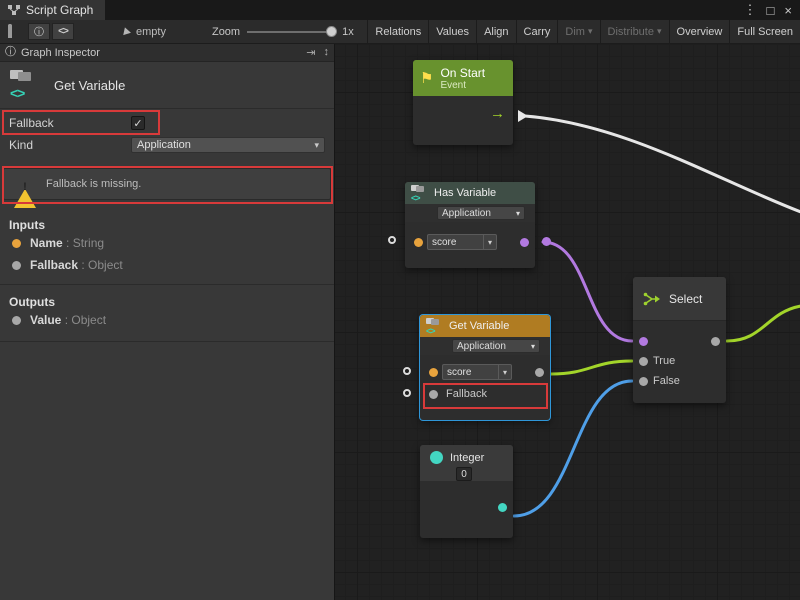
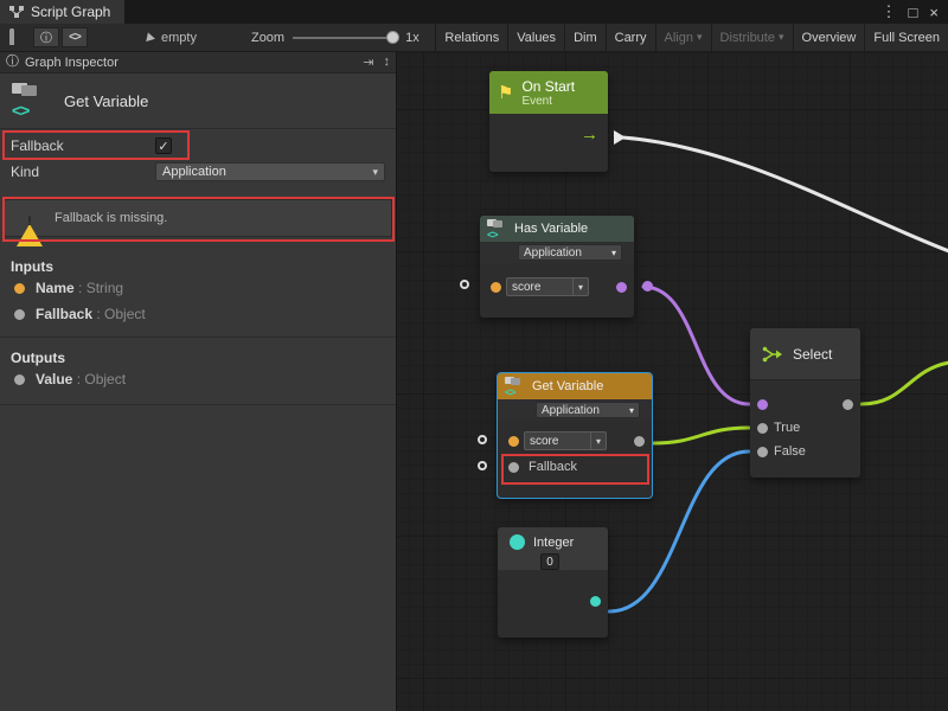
  Script Graph
  ⋮
  □
  ×
  ⓘ
  <>
  empty
  Zoom
  1x
  Relations
  Values
- Align
+ Dim
  Carry
- Dim
+ Align
  ▾
  Distribute
  ▾
  Overview
  Full Screen
  ⓘ
  Graph Inspector
  ⇥
  ↕
  <>
  Get Variable
  Fallback
  ✓
  Kind
  Application
  ▾
  !
  Fallback is missing.
  Inputs
  Name : String
  Fallback : Object
  Outputs
  Value : Object
  ⚑
  On Start
  Event
  →
  <>
  Has Variable
  Application
  ▾
  score
  ▾
  <>
  Get Variable
  Application
  ▾
  score
  ▾
  Fallback
  Select
  True
  False
  Integer
  0
